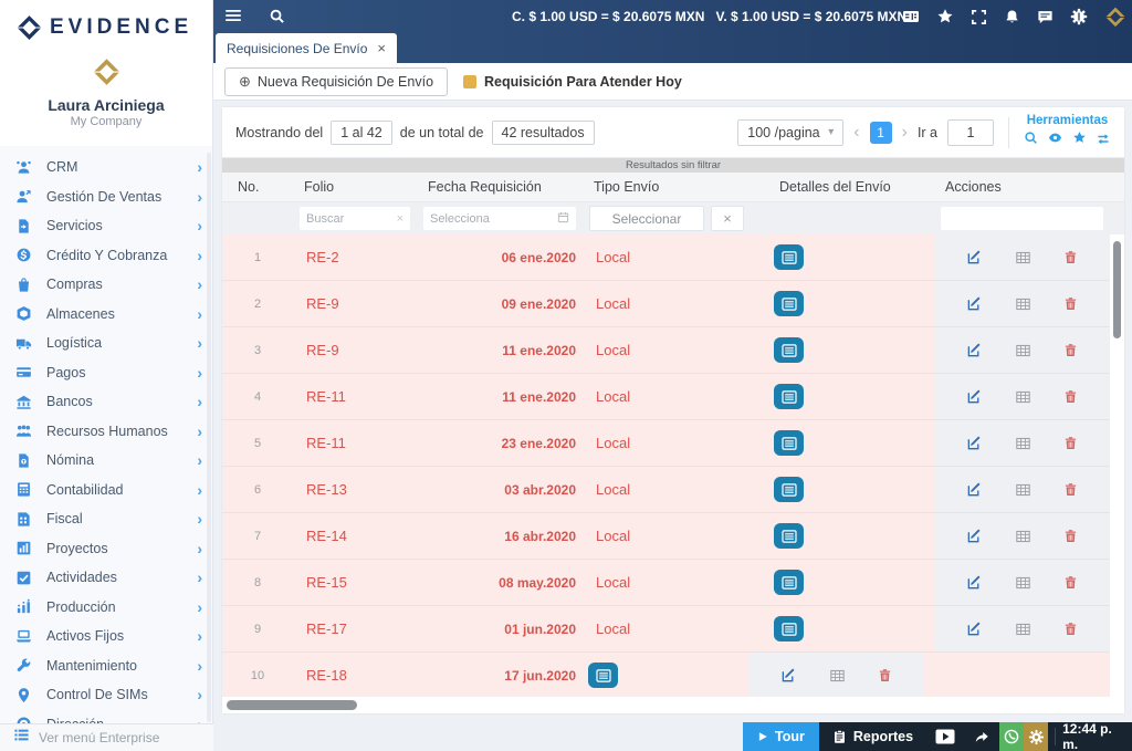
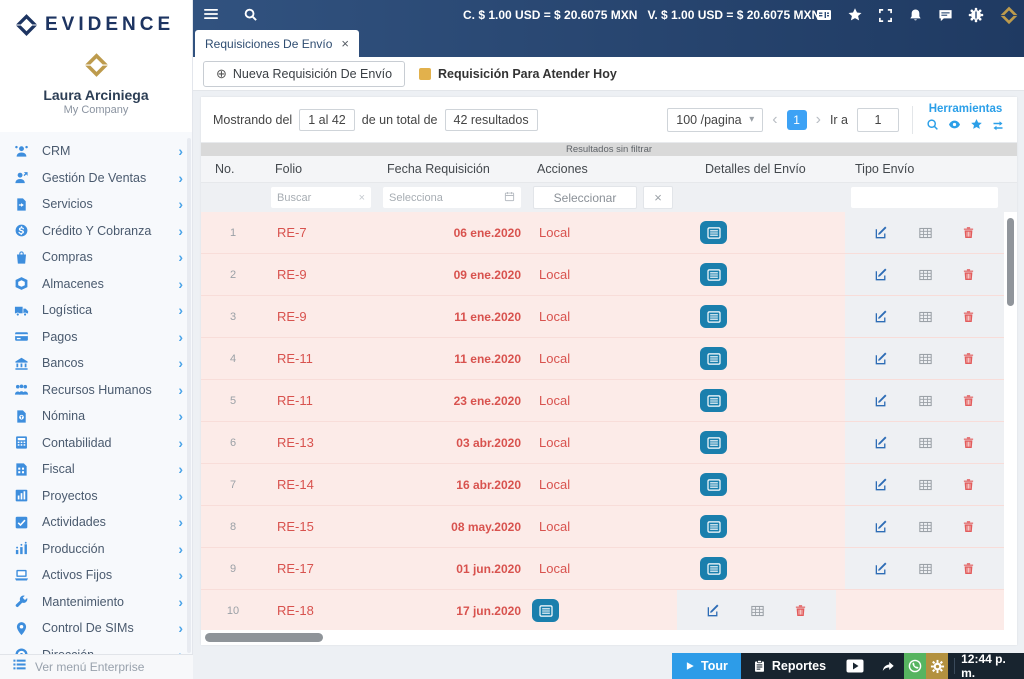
  EVIDENCE
  Laura Arciniega
  My Company
  CRM
  ›
  Gestión De Ventas
  ›
  Servicios
  ›
  Crédito Y Cobranza
  ›
  Compras
  ›
  Almacenes
  ›
  Logística
  ›
  Pagos
  ›
  Bancos
  ›
  Recursos Humanos
  ›
  Nómina
  ›
  Contabilidad
  ›
  Fiscal
  ›
  Proyectos
  ›
  Actividades
  ›
  Producción
  ›
  Activos Fijos
  ›
  Mantenimiento
  ›
  Control De SIMs
  ›
  Ver menú Enterprise
  C. $ 1.00 USD = $ 20.6075 MXN V. $ 1.00 USD = $ 20.6075 MXN
  Requisiciones De Envío
  ×
  ⊕
  Nueva Requisición De Envío
  Requisición Para Atender Hoy
  Mostrando del
  1 al 42
  de un total de
  42 resultados
  100 /pagina
  ▾
  ‹
  1
  ›
  Ir a
  1
  Herramientas
  Resultados sin filtrar
  No.
  Folio
  Fecha Requisición
- Tipo Envío
+ Acciones
  Detalles del Envío
- Acciones
+ Tipo Envío
  Buscar
  ×
  Selecciona
  Seleccionar
  ×
  1
- RE-2
+ RE-7
  06 ene.2020
  Local
  2
  RE-9
  09 ene.2020
  Local
  3
  RE-9
  11 ene.2020
  Local
  4
  RE-11
  11 ene.2020
  Local
  5
  RE-11
  23 ene.2020
  Local
  6
  RE-13
  03 abr.2020
  Local
  7
  RE-14
  16 abr.2020
  Local
  8
  RE-15
  08 may.2020
  Local
  9
  RE-17
  01 jun.2020
  Local
  10
  RE-18
  17 jun.2020
  Tour
  Reportes
  12:44 p. m.
